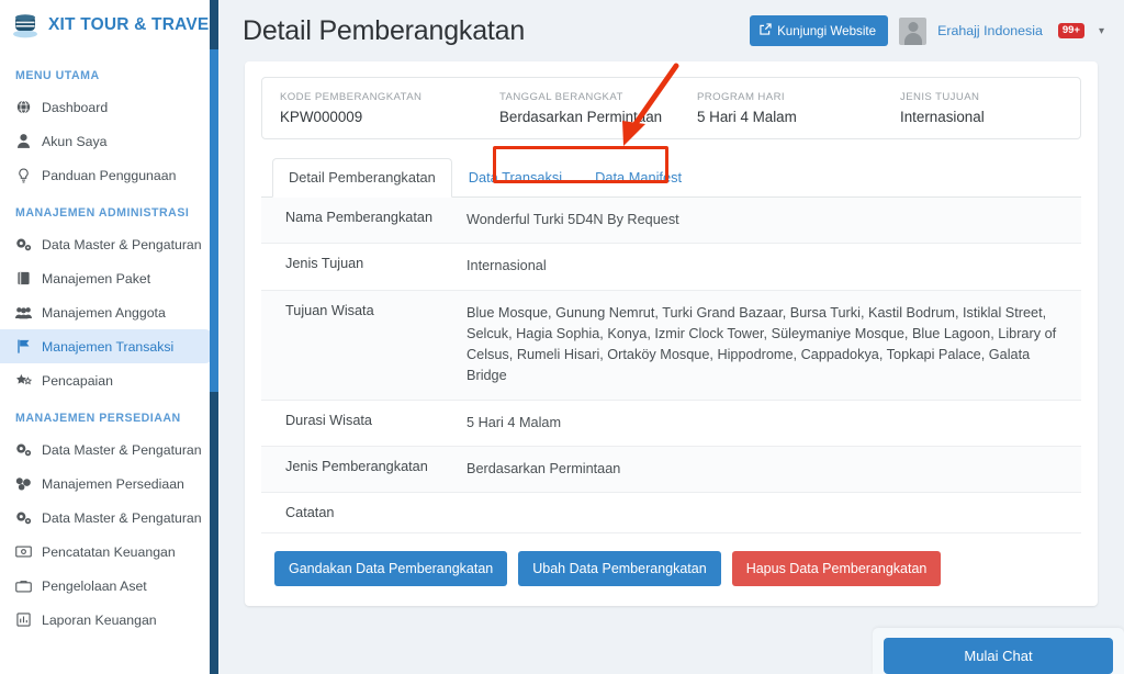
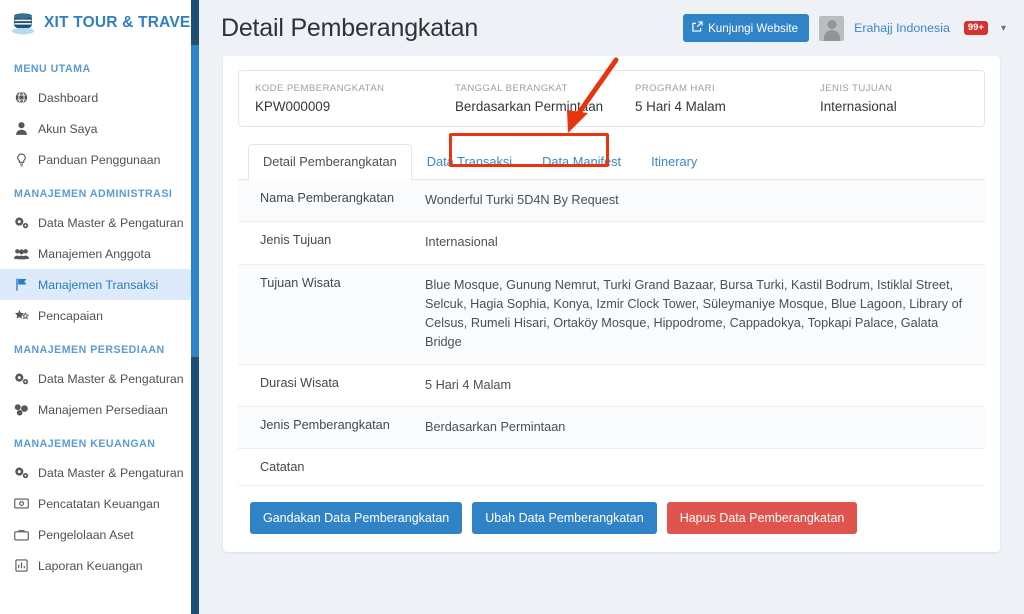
  XIT TOUR & TRAVE
  MENU UTAMA
  Dashboard
  Akun Saya
  Panduan Penggunaan
  MANAJEMEN ADMINISTRASI
  Data Master & Pengaturan
- Manajemen Paket
  Manajemen Anggota
  Manajemen Transaksi
  Pencapaian
  MANAJEMEN PERSEDIAAN
  Data Master & Pengaturan
  Manajemen Persediaan
+ MANAJEMEN KEUANGAN
  Data Master & Pengaturan
  Pencatatan Keuangan
  Pengelolaan Aset
  Laporan Keuangan
  Detail Pemberangkatan
  Kunjungi Website
  Erahajj Indonesia
  99+
  ▾
  KODE PEMBERANGKATAN
  KPW000009
  TANGGAL BERANGKAT
  Berdasarkan Permintan
  PROGRAM HARI
  5 Hari 4 Malam
  JENIS TUJUAN
  Internasional
  Detail Pemberangkatan
  Data Transaksi
  Data Manifest
+ Itinerary
  Nama Pemberangkatan	Wonderful Turki 5D4N By Request
  Jenis Tujuan	Internasional
  Tujuan Wisata	Blue Mosque, Gunung Nemrut, Turki Grand Bazaar, Bursa Turki, Kastil Bodrum, Istiklal Street, Selcuk, Hagia Sophia, Konya, Izmir Clock Tower, Süleymaniye Mosque, Blue Lagoon, Library of Celsus, Rumeli Hisari, Ortaköy Mosque, Hippodrome, Cappadokya, Topkapi Palace, Galata Bridge
  Durasi Wisata	5 Hari 4 Malam
  Jenis Pemberangkatan	Berdasarkan Permintaan
  Catatan
  Gandakan Data Pemberangkatan
  Ubah Data Pemberangkatan
  Hapus Data Pemberangkatan
- Mulai Chat
